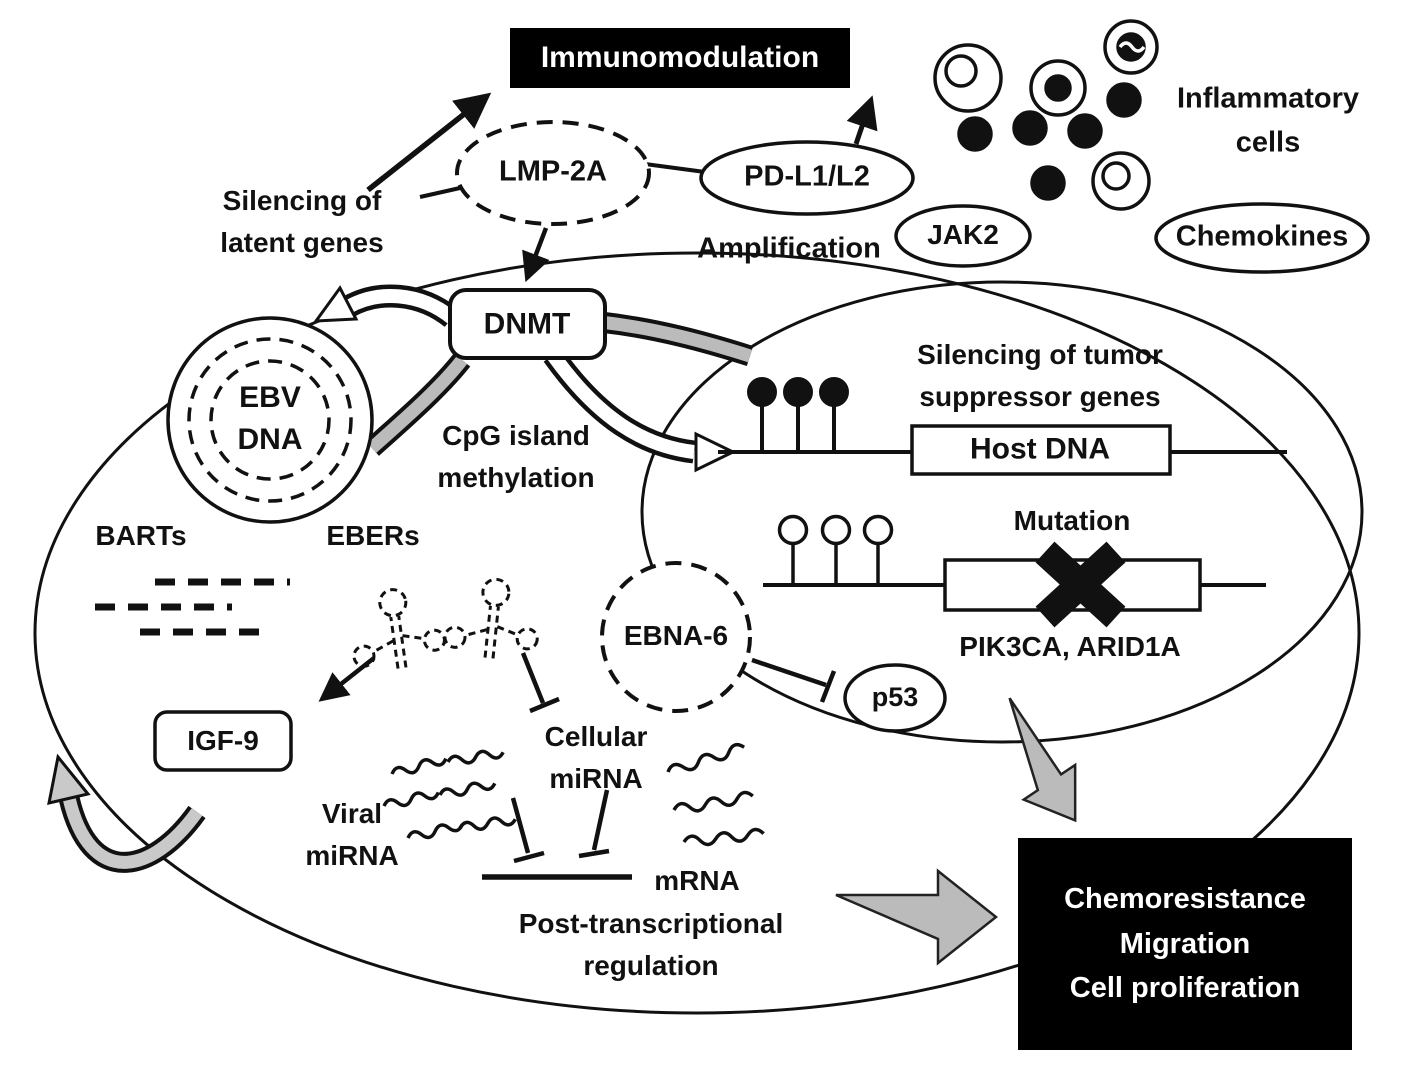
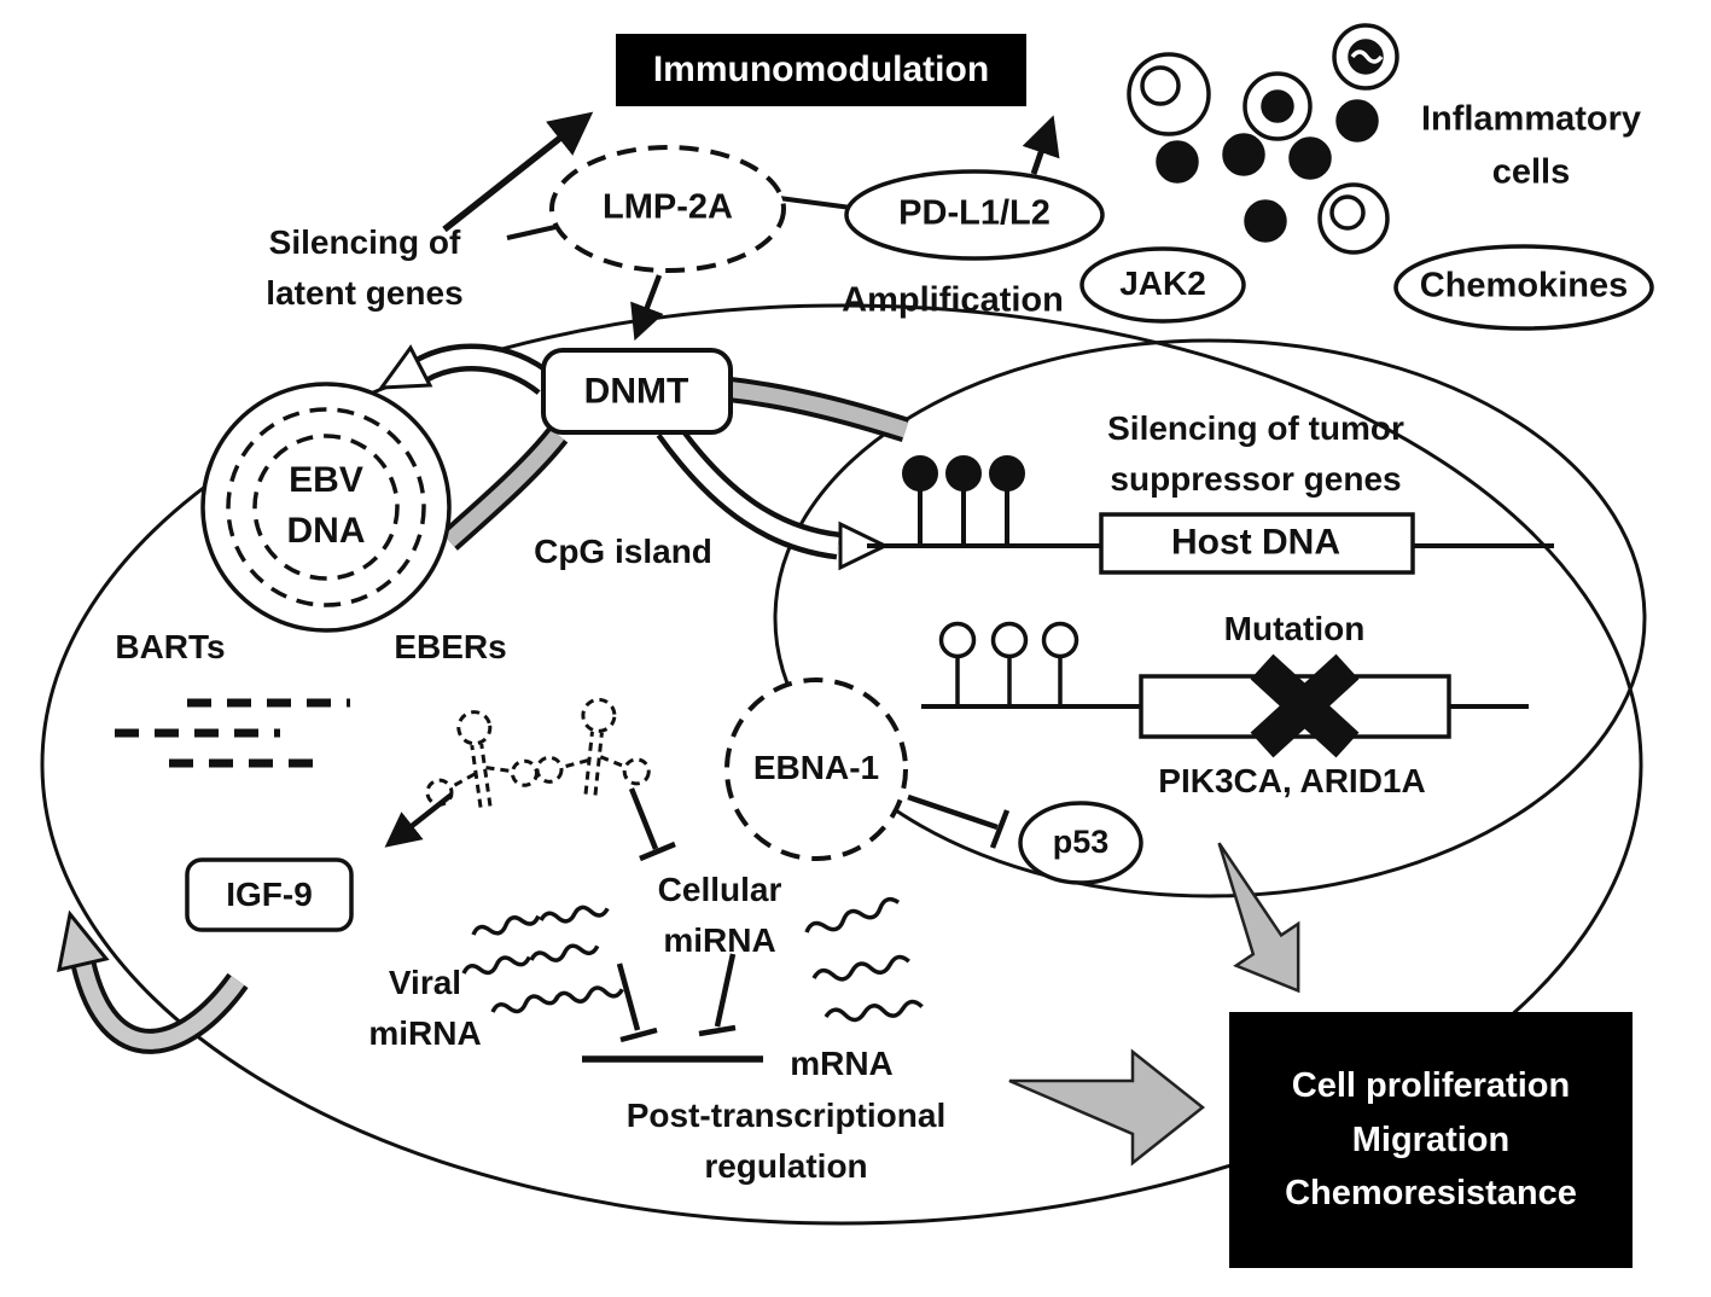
  Immunomodulation
- Chemoresistance
+ Cell proliferation
  Migration
- Cell proliferation
+ Chemoresistance
  Silencing of
  latent genes
  LMP-2A
  PD-L1/L2
  Amplification
  JAK2
  Inflammatory
  cells
  Chemokines
  DNMT
  EBV
  DNA
  CpG island
- methylation
  Silencing of tumor
  suppressor genes
  Host DNA
  Mutation
  PIK3CA, ARID1A
- EBNA-6
+ EBNA-1
  p53
  BARTs
  EBERs
  IGF-9
  Cellular
  miRNA
  Viral
  miRNA
  mRNA
  Post-transcriptional
  regulation
